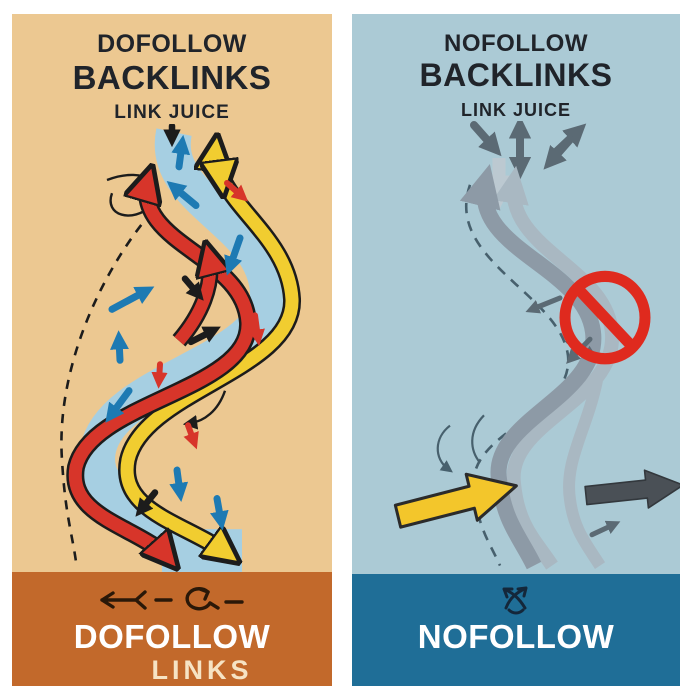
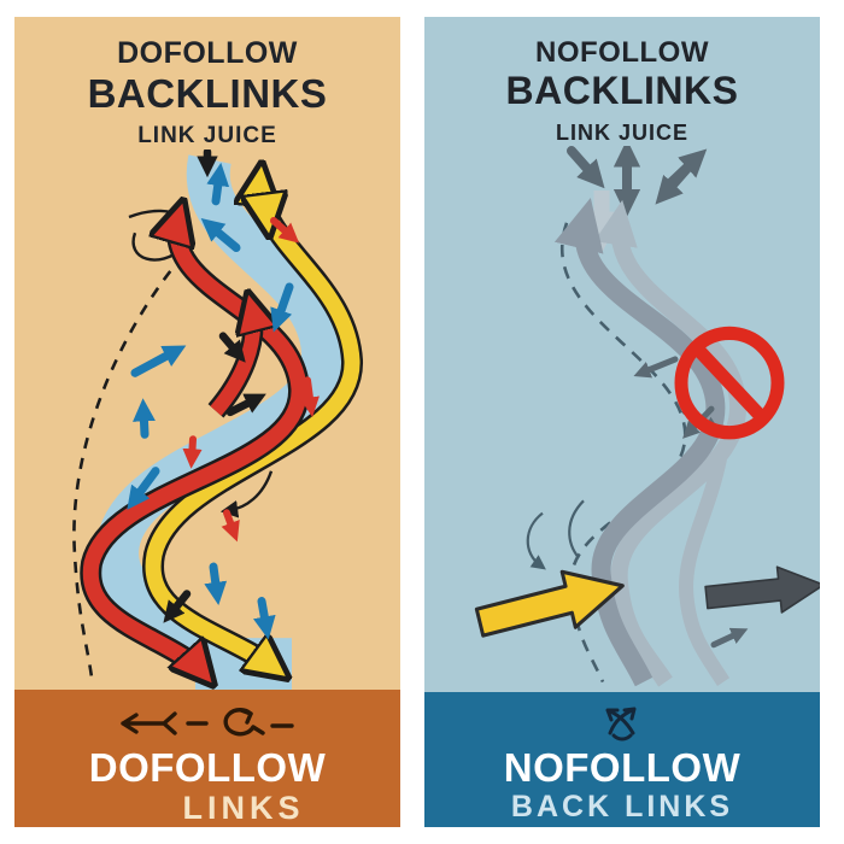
  DOFOLLOW
  BACKLINKS
  LINK JUICE
  DOFOLLOW
  LINKS
  NOFOLLOW
  BACKLINKS
  LINK JUICE
  NOFOLLOW
+ BACK LINKS
